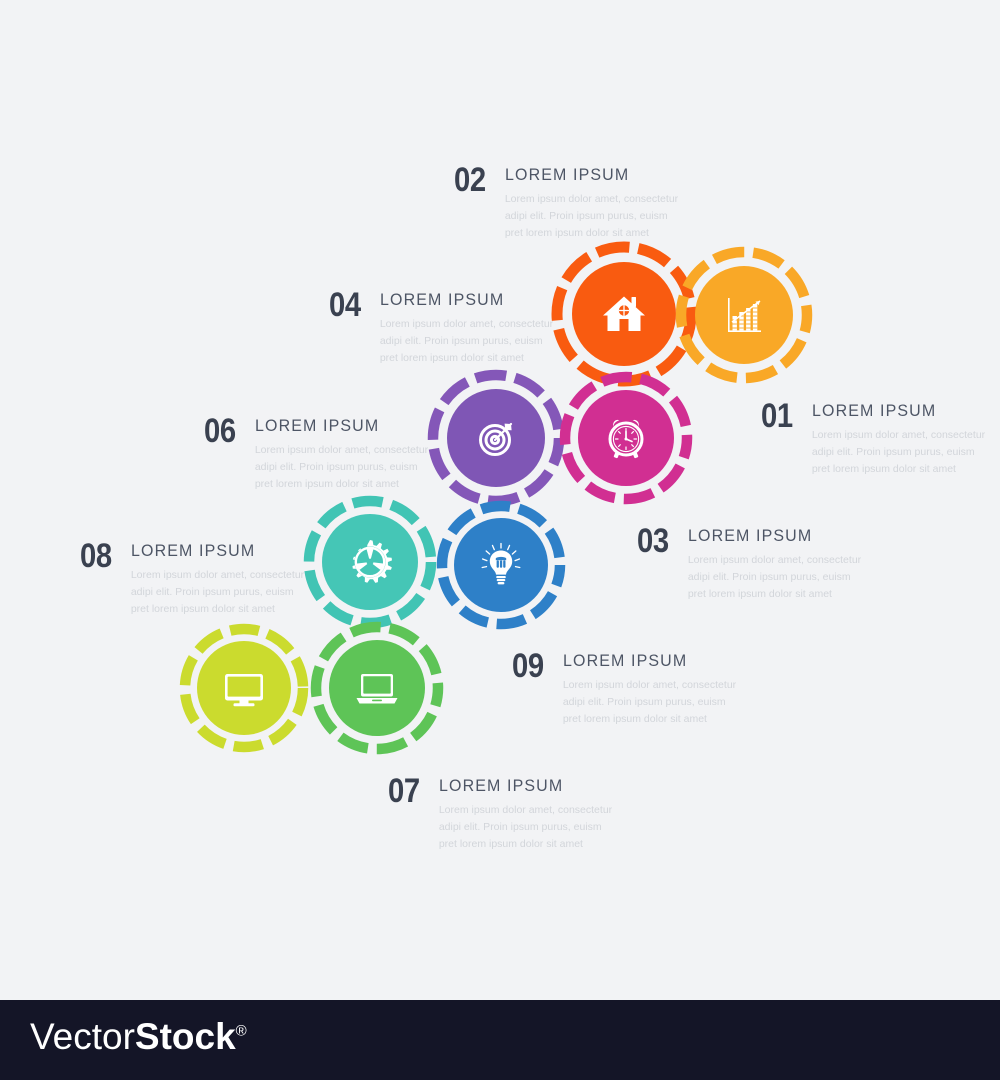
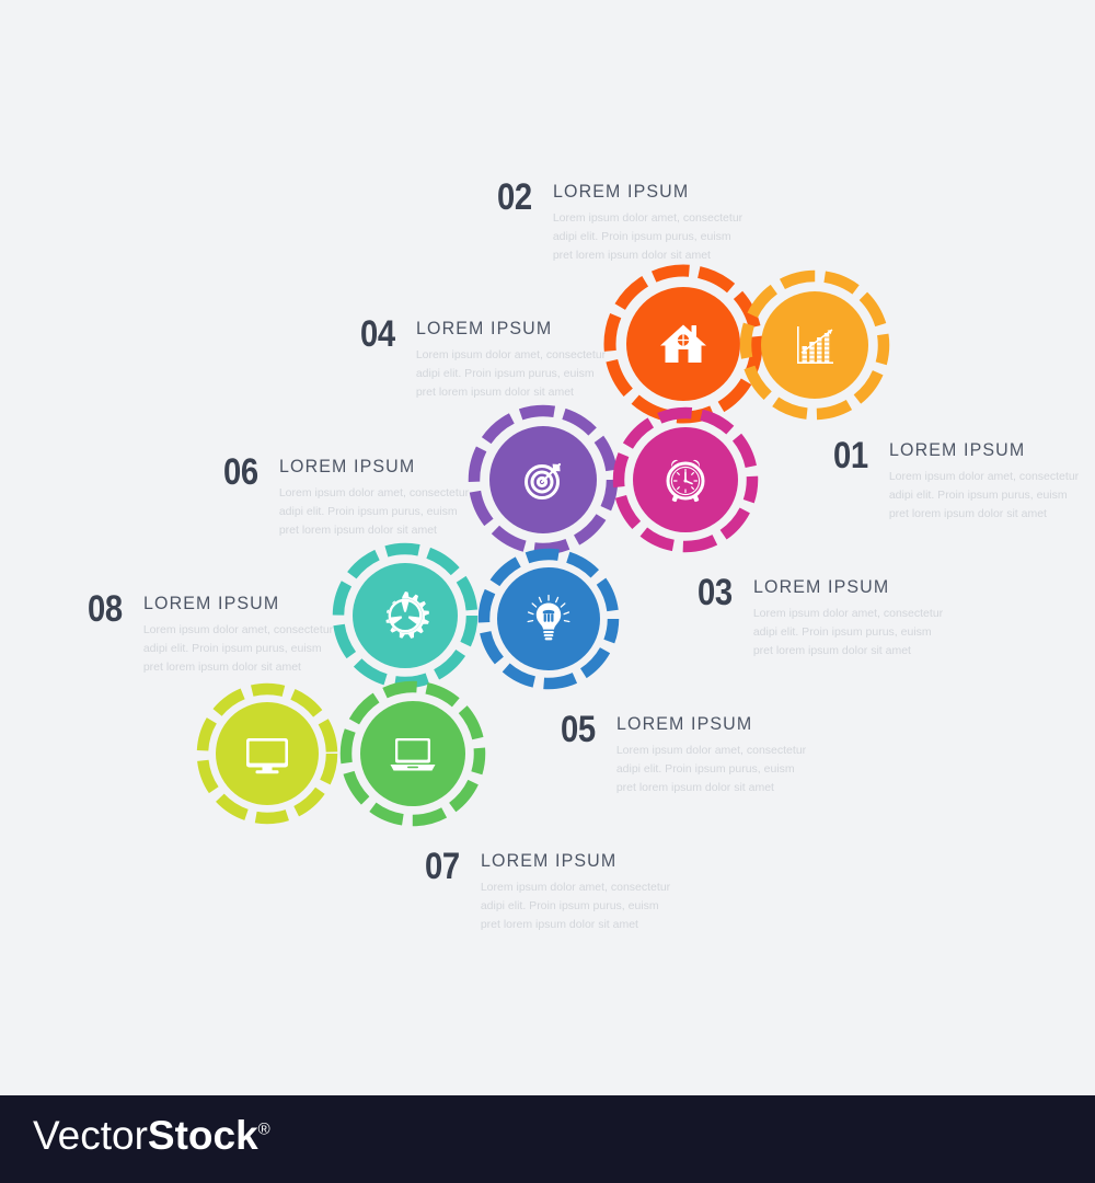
  02
  LOREM IPSUM
  Lorem ipsum dolor amet, consectetur adipi elit. Proin ipsum purus, euism pret lorem ipsum dolor sit amet
  04
  LOREM IPSUM
  Lorem ipsum dolor amet, consectetur adipi elit. Proin ipsum purus, euism pret lorem ipsum dolor sit amet
  06
  LOREM IPSUM
  Lorem ipsum dolor amet, consectetur adipi elit. Proin ipsum purus, euism pret lorem ipsum dolor sit amet
  08
  LOREM IPSUM
  Lorem ipsum dolor amet, consectetur adipi elit. Proin ipsum purus, euism pret lorem ipsum dolor sit amet
  01
  LOREM IPSUM
  Lorem ipsum dolor amet, consectetur adipi elit. Proin ipsum purus, euism pret lorem ipsum dolor sit amet
  03
  LOREM IPSUM
  Lorem ipsum dolor amet, consectetur adipi elit. Proin ipsum purus, euism pret lorem ipsum dolor sit amet
- 09
+ 05
  LOREM IPSUM
  Lorem ipsum dolor amet, consectetur adipi elit. Proin ipsum purus, euism pret lorem ipsum dolor sit amet
  07
  LOREM IPSUM
  Lorem ipsum dolor amet, consectetur adipi elit. Proin ipsum purus, euism pret lorem ipsum dolor sit amet
  VectorStock®
